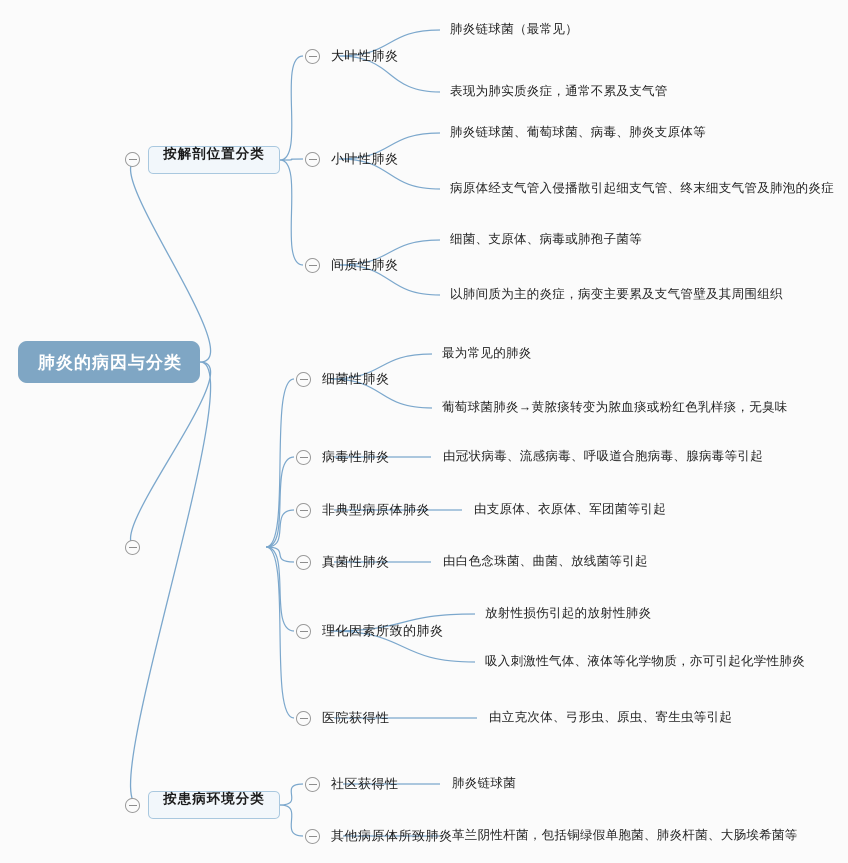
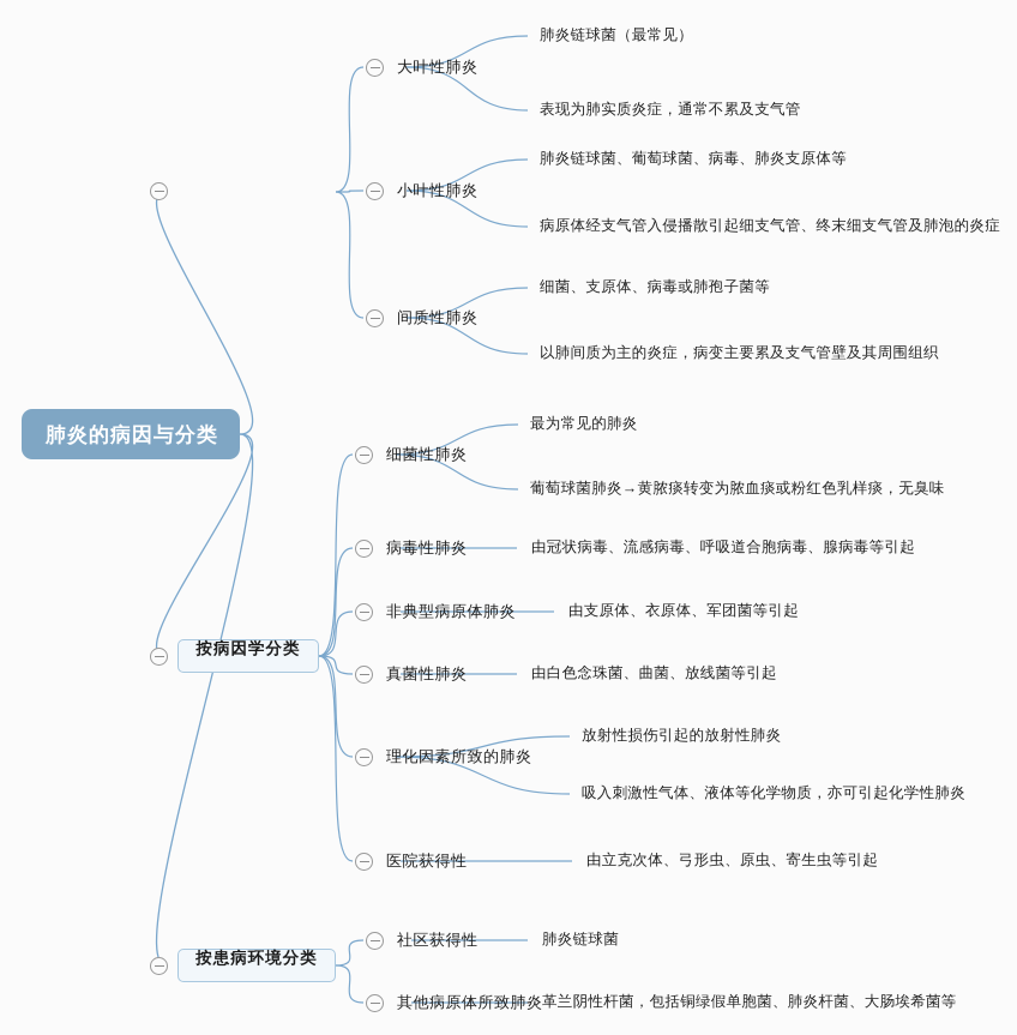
  肺炎的病因与分类
- 按解剖位置分类
  大叶性肺炎
  肺炎链球菌（最常见）
  表现为肺实质炎症，通常不累及支气管
  小叶性肺炎
  肺炎链球菌、葡萄球菌、病毒、肺炎支原体等
  病原体经支气管入侵播散引起细支气管、终末细支气管及肺泡的炎症
  间质性肺炎
  细菌、支原体、病毒或肺孢子菌等
  以肺间质为主的炎症，病变主要累及支气管壁及其周围组织
+ 按病因学分类
  细菌性肺炎
  最为常见的肺炎
  葡萄球菌肺炎→黄脓痰转变为脓血痰或粉红色乳样痰，无臭味
  病毒性肺炎
  由冠状病毒、流感病毒、呼吸道合胞病毒、腺病毒等引起
  非典型病原体肺炎
  由支原体、衣原体、军团菌等引起
  真菌性肺炎
  由白色念珠菌、曲菌、放线菌等引起
  理化因素所致的肺炎
  放射性损伤引起的放射性肺炎
  吸入刺激性气体、液体等化学物质，亦可引起化学性肺炎
  医院获得性
  由立克次体、弓形虫、原虫、寄生虫等引起
  按患病环境分类
  社区获得性
  肺炎链球菌
  其他病原体所致肺炎
  革兰阴性杆菌，包括铜绿假单胞菌、肺炎杆菌、大肠埃希菌等
